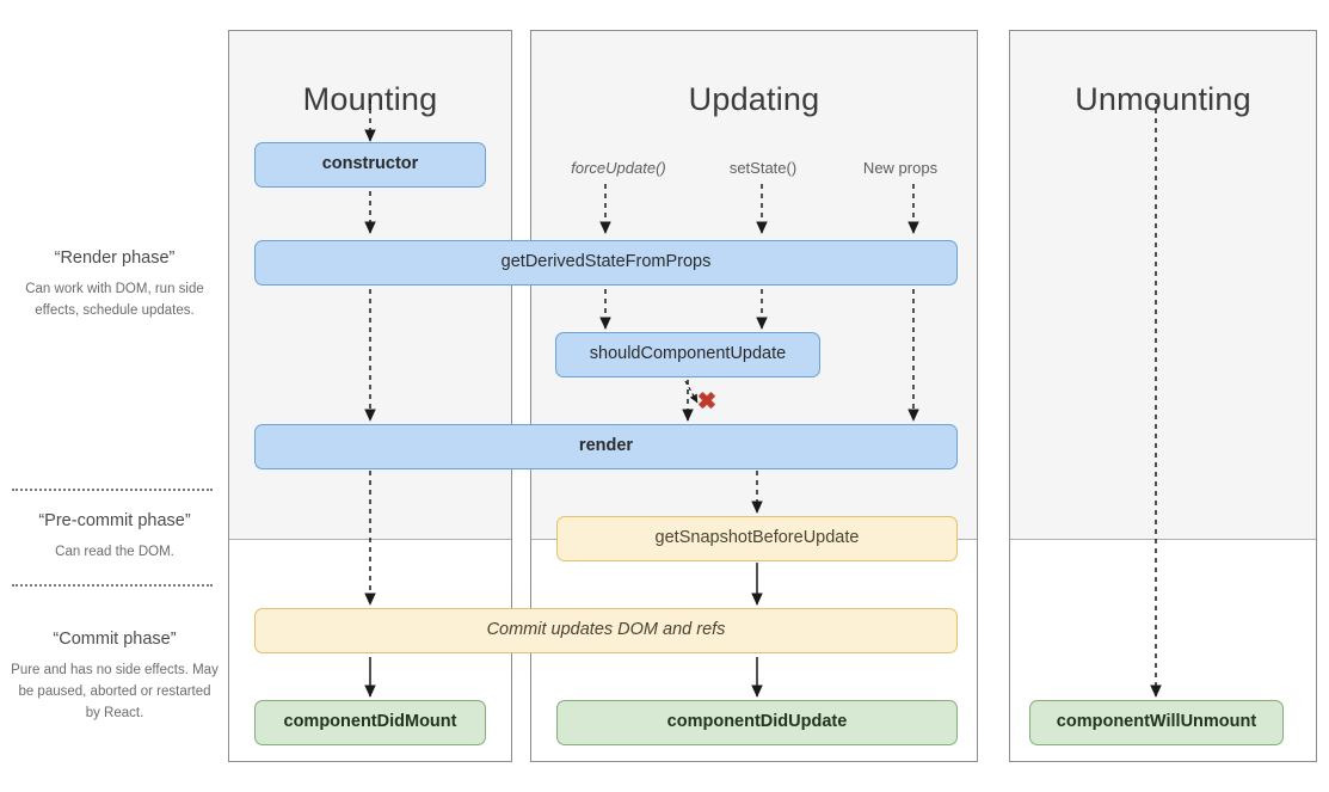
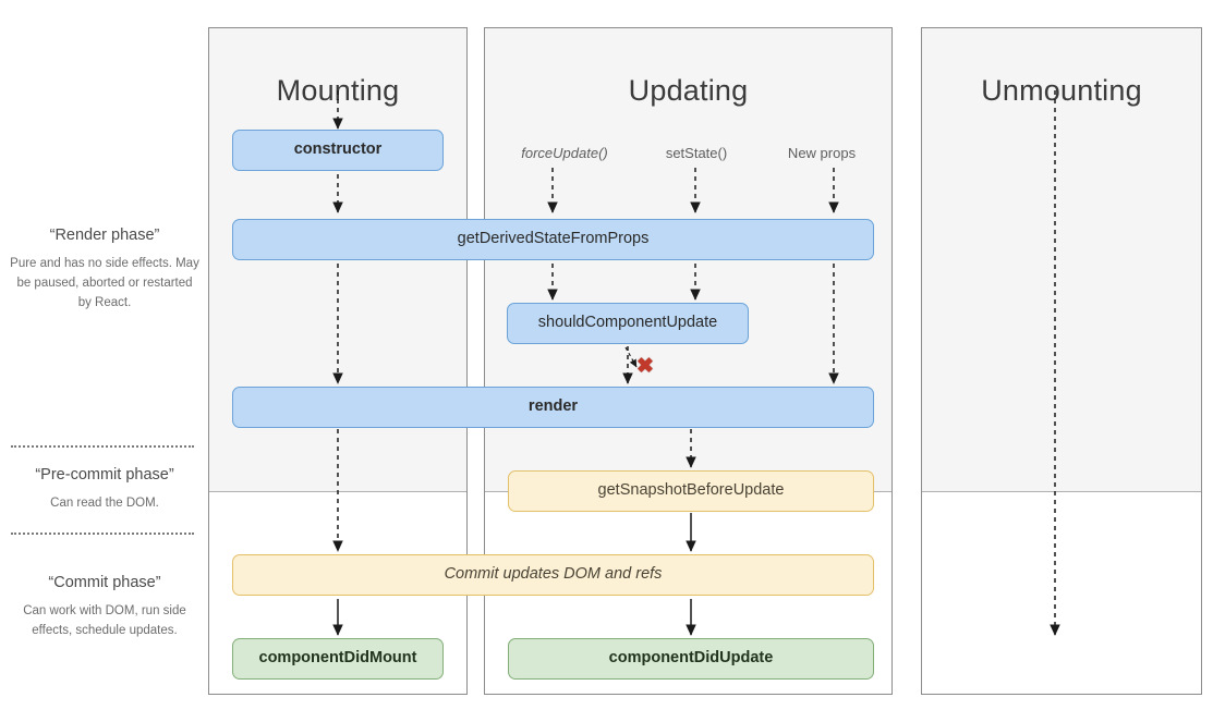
  Mounting
  Updating
  Unmounting
  “Render phase”
- Can work with DOM, run side effects, schedule updates.
+ Pure and has no side effects. May be paused, aborted or restarted by React.
  “Pre-commit phase”
  Can read the DOM.
  “Commit phase”
- Pure and has no side effects. May be paused, aborted or restarted by React.
+ Can work with DOM, run side effects, schedule updates.
  ✖
  forceUpdate()
  setState()
  New props
  constructor
  getDerivedStateFromProps
  shouldComponentUpdate
  render
  getSnapshotBeforeUpdate
  Commit updates DOM and refs
  componentDidMount
  componentDidUpdate
- componentWillUnmount
